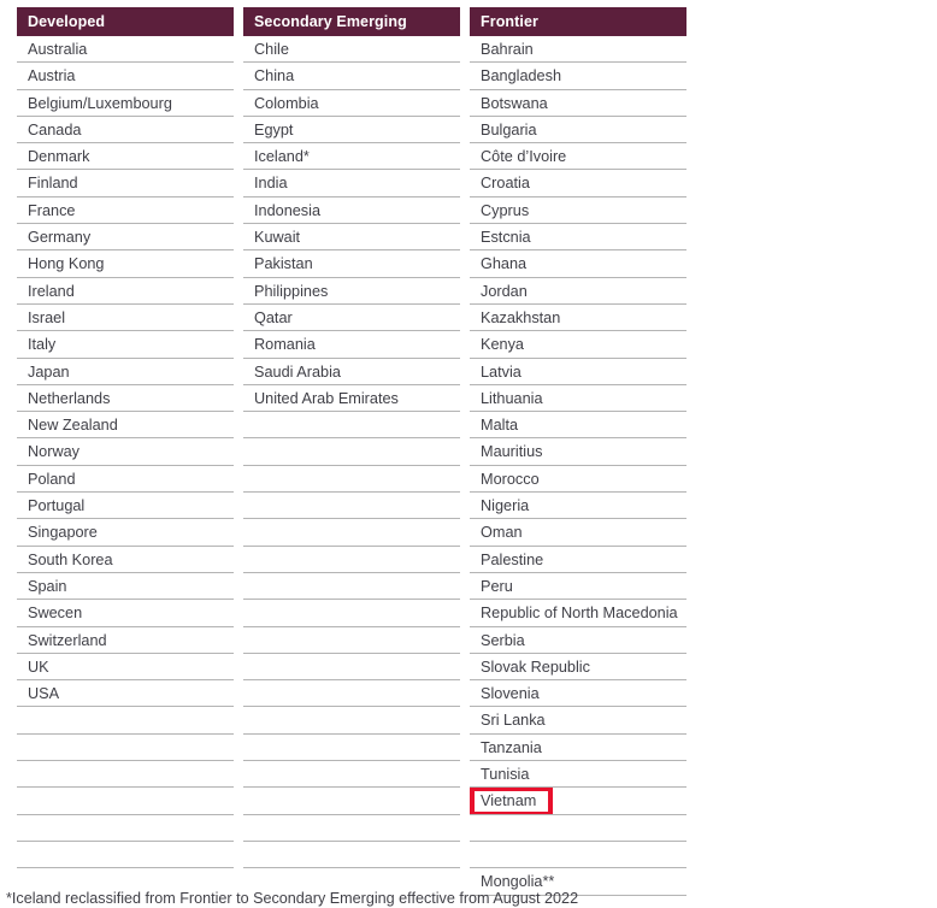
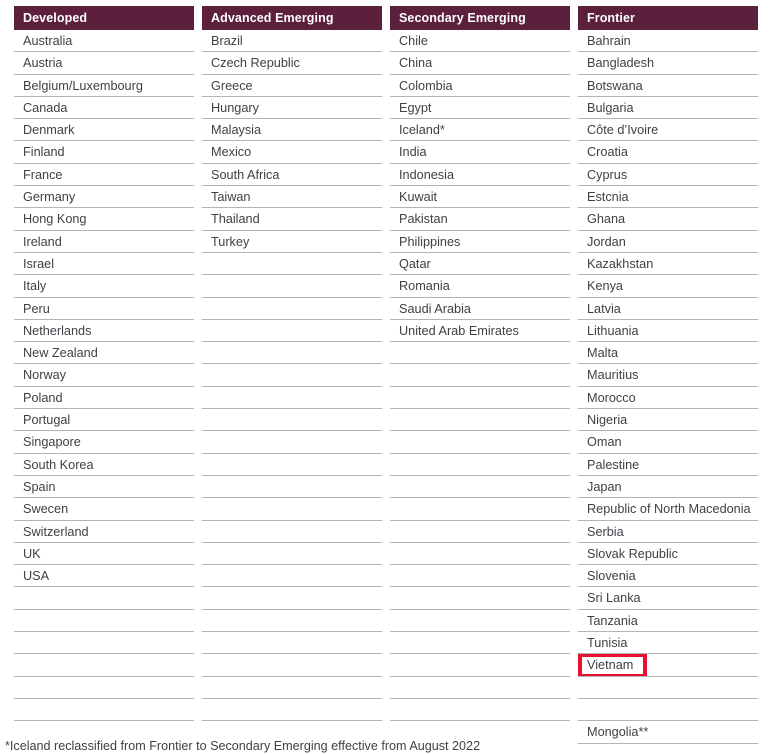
  Developed
  Australia
  Austria
  Belgium/Luxembourg
  Canada
  Denmark
  Finland
  France
  Germany
  Hong Kong
  Ireland
  Israel
  Italy
- Japan
+ Peru
  Netherlands
  New Zealand
  Norway
  Poland
  Portugal
  Singapore
  South Korea
  Spain
  Swecen
  Switzerland
  UK
  USA
+ Advanced Emerging
+ Brazil
+ Czech Republic
+ Greece
+ Hungary
+ Malaysia
+ Mexico
+ South Africa
+ Taiwan
+ Thailand
+ Turkey
  Secondary Emerging
  Chile
  China
  Colombia
  Egypt
  Iceland*
  India
  Indonesia
  Kuwait
  Pakistan
  Philippines
  Qatar
  Romania
  Saudi Arabia
  United Arab Emirates
  Frontier
  Bahrain
  Bangladesh
  Botswana
  Bulgaria
  Côte d’Ivoire
  Croatia
  Cyprus
  Estcnia
  Ghana
  Jordan
  Kazakhstan
  Kenya
  Latvia
  Lithuania
  Malta
  Mauritius
  Morocco
  Nigeria
  Oman
  Palestine
- Peru
+ Japan
  Republic of North Macedonia
  Serbia
  Slovak Republic
  Slovenia
  Sri Lanka
  Tanzania
  Tunisia
  Vietnam
  Mongolia**
  *Iceland reclassified from Frontier to Secondary Emerging effective from August 2022
